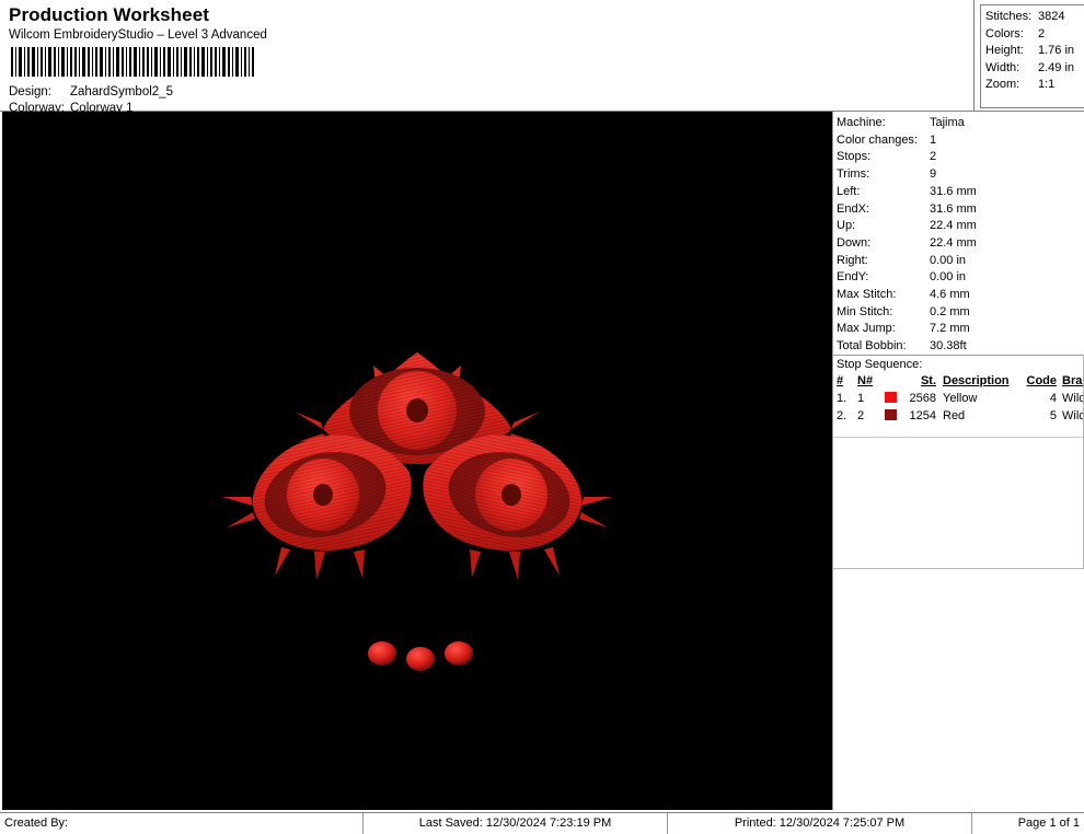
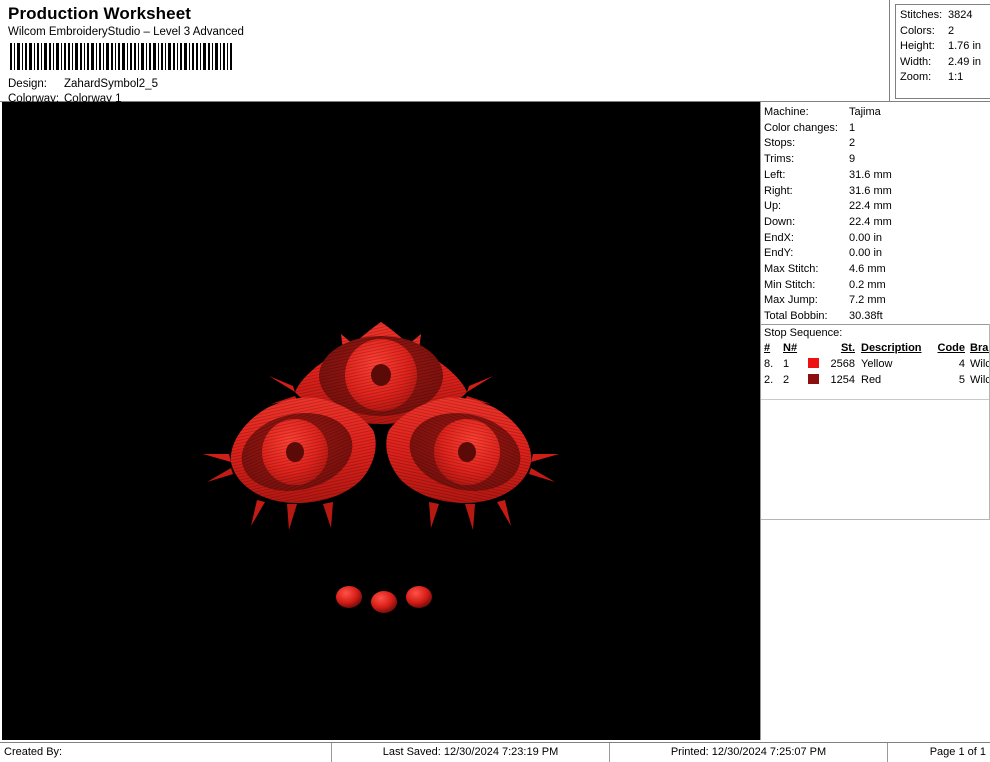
  Production Worksheet
  Wilcom EmbroideryStudio – Level 3 Advanced
  Design: ZahardSymbol2_5
  Colorway: Colorway 1
  Stitches: 3824
  Colors: 2
  Height: 1.76 in
  Width: 2.49 in
  Zoom: 1:1
  Machine: Tajima
  Color changes: 1
  Stops: 2
  Trims: 9
  Left: 31.6 mm
- EndX: 31.6 mm
+ Right: 31.6 mm
  Up: 22.4 mm
  Down: 22.4 mm
- Right: 0.00 in
+ EndX: 0.00 in
  EndY: 0.00 in
  Max Stitch: 4.6 mm
  Min Stitch: 0.2 mm
  Max Jump: 7.2 mm
  Total Bobbin: 30.38ft
  Stop Sequence:
  #	N#		St.	Description	Code	Bra
- 1.	1		2568	Yellow	4	Wil
+ 8.	1		2568	Yellow	4	Wil
  2.	2		1254	Red	5	Wil
  Created By:
  Last Saved: 12/30/2024 7:23:19 PM
  Printed: 12/30/2024 7:25:07 PM
  Page 1 of 1
